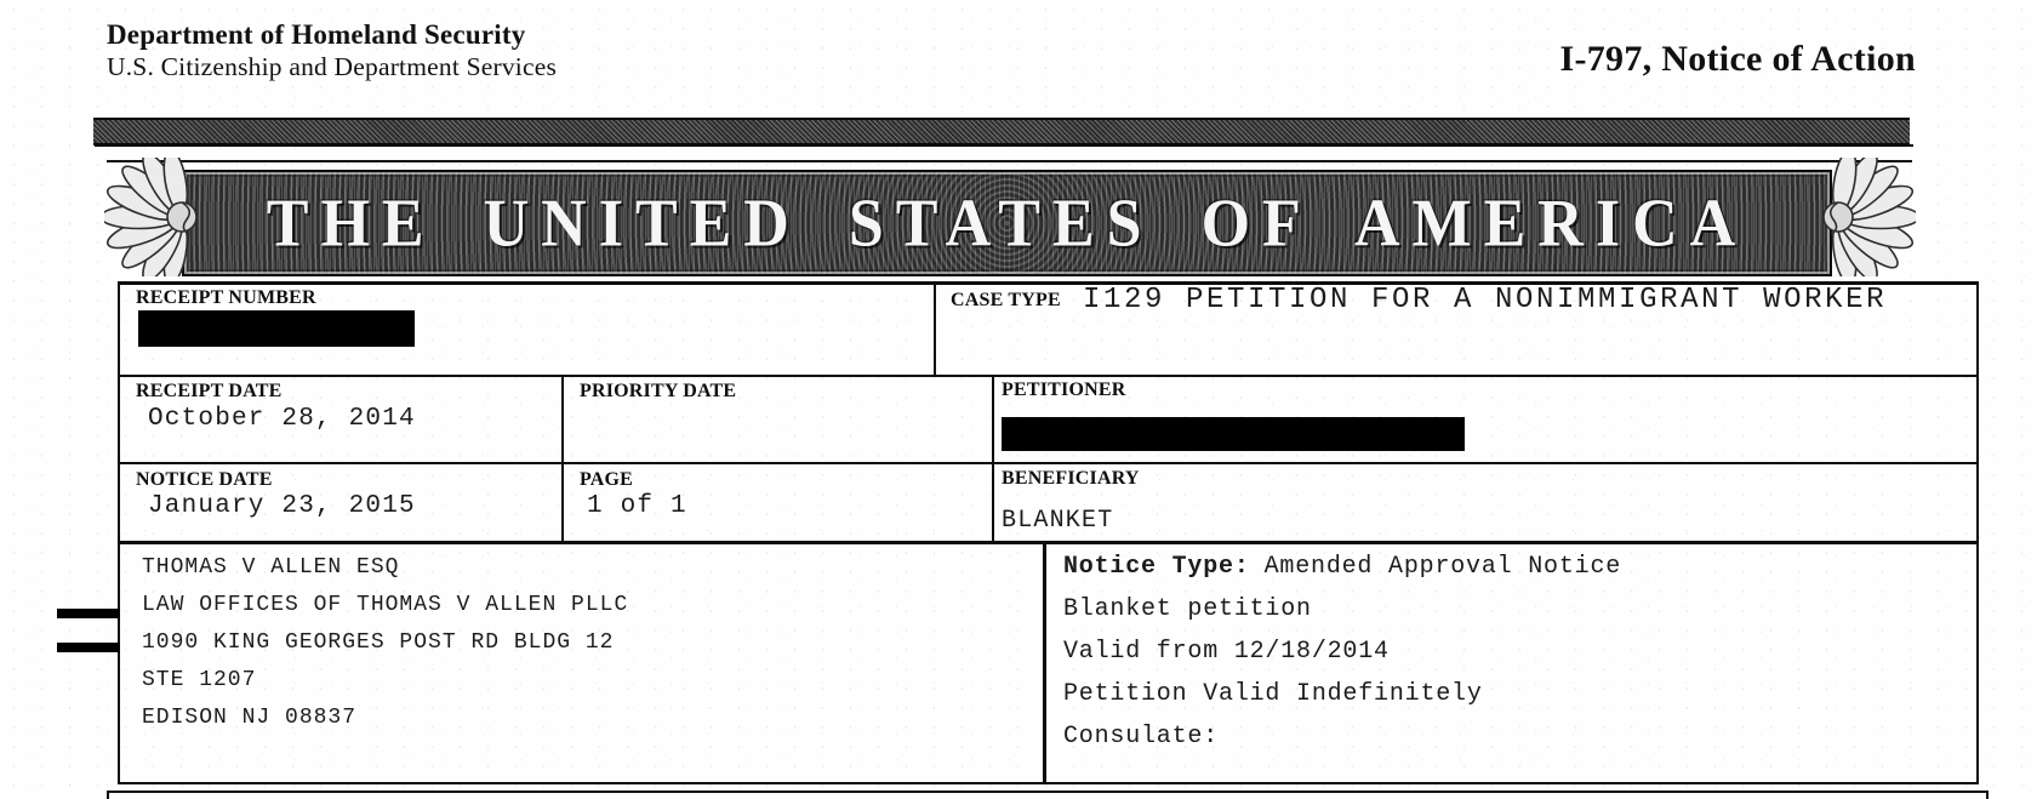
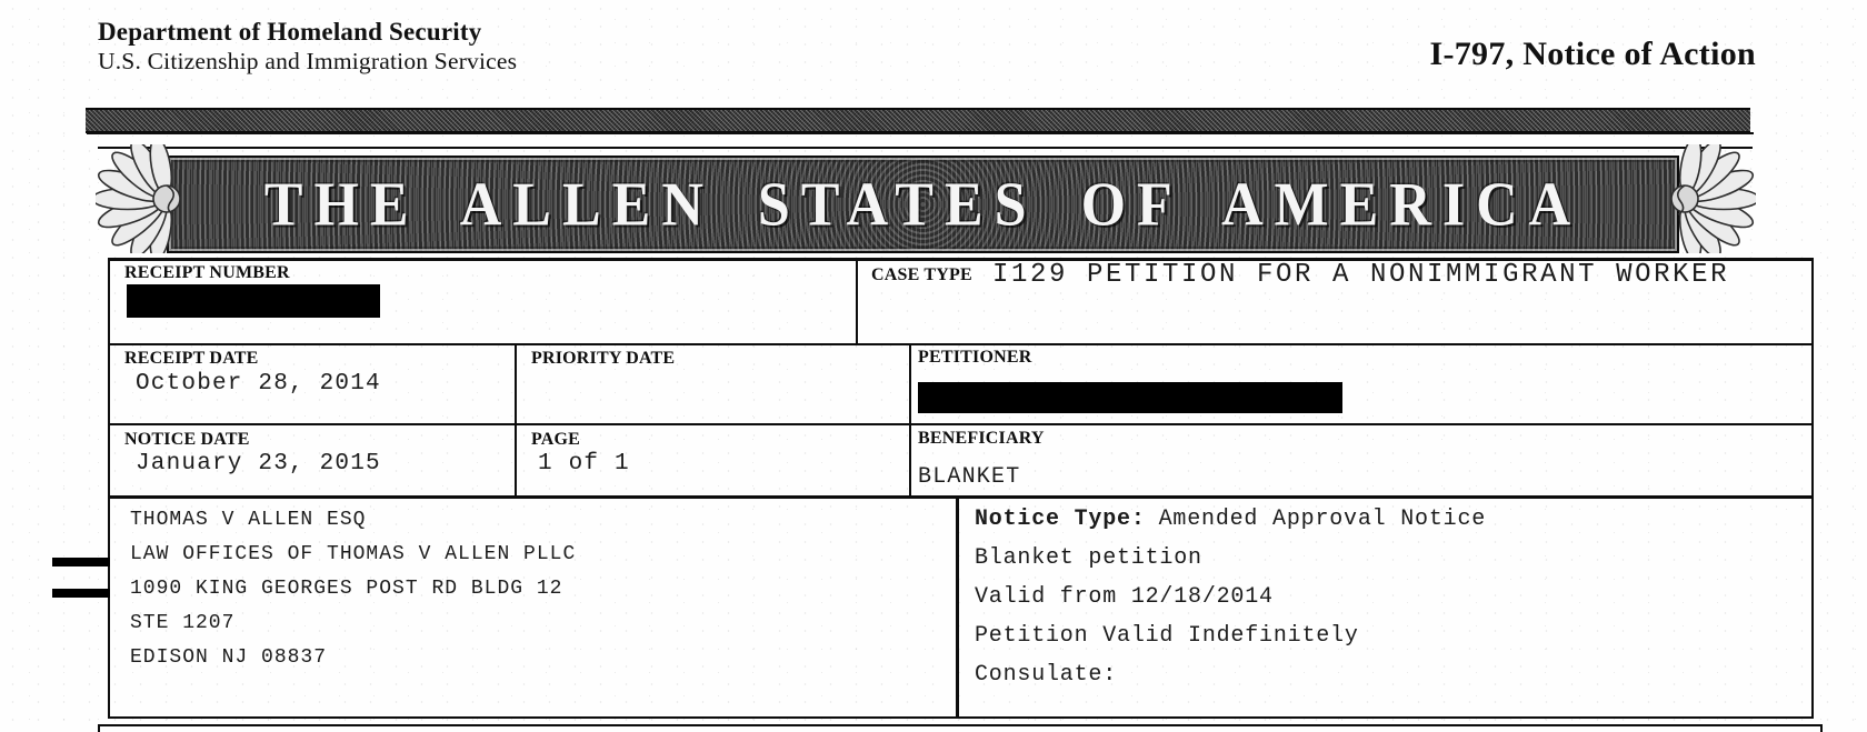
  Department of Homeland Security
- U.S. Citizenship and Department Services
+ U.S. Citizenship and Immigration Services
  I-797, Notice of Action
- THE UNITED STATES OF AMERICA
+ THE ALLEN STATES OF AMERICA
  RECEIPT NUMBER
  CASE TYPE
  I129 PETITION FOR A NONIMMIGRANT WORKER
  RECEIPT DATE
  October 28, 2014
  PRIORITY DATE
  PETITIONER
  NOTICE DATE
  January 23, 2015
  PAGE
  1 of 1
  BENEFICIARY
  BLANKET
  THOMAS V ALLEN ESQ
  LAW OFFICES OF THOMAS V ALLEN PLLC
  1090 KING GEORGES POST RD BLDG 12
  STE 1207
  EDISON NJ 08837
  Notice Type: Amended Approval Notice
  Blanket petition
  Valid from 12/18/2014
  Petition Valid Indefinitely
  Consulate:
